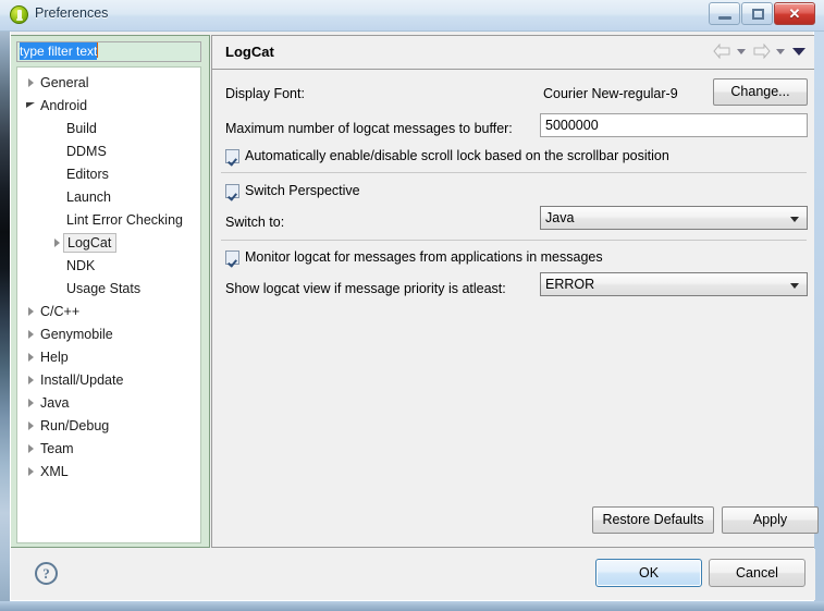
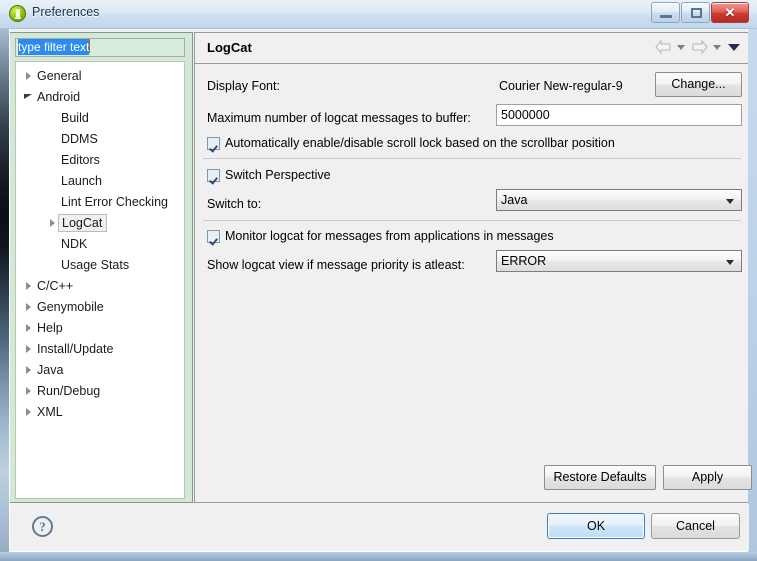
  Preferences
  ✕
  type filter text
  General
  Android
  Build
  DDMS
  Editors
  Launch
  Lint Error Checking
  LogCat
  NDK
  Usage Stats
  C/C++
  Genymobile
  Help
  Install/Update
  Java
  Run/Debug
- Team
  XML
  LogCat
  Display Font:
  Courier New-regular-9
  Change...
  Maximum number of logcat messages to buffer:
  5000000
  Automatically enable/disable scroll lock based on the scrollbar position
  Switch Perspective
  Switch to:
  Java
  Monitor logcat for messages from applications in messages
  Show logcat view if message priority is atleast:
  ERROR
  Restore Defaults
  Apply
  ?
  OK
  Cancel
